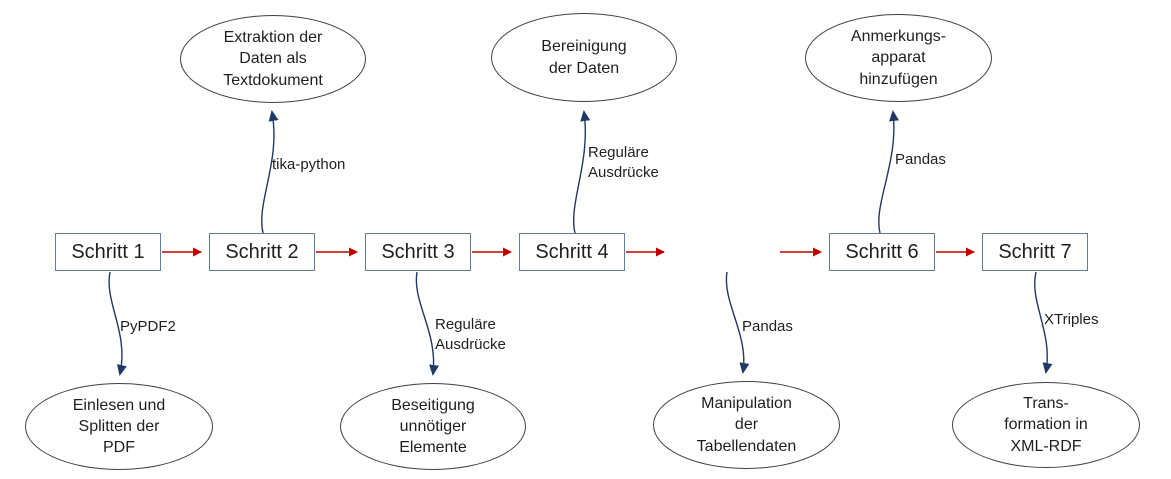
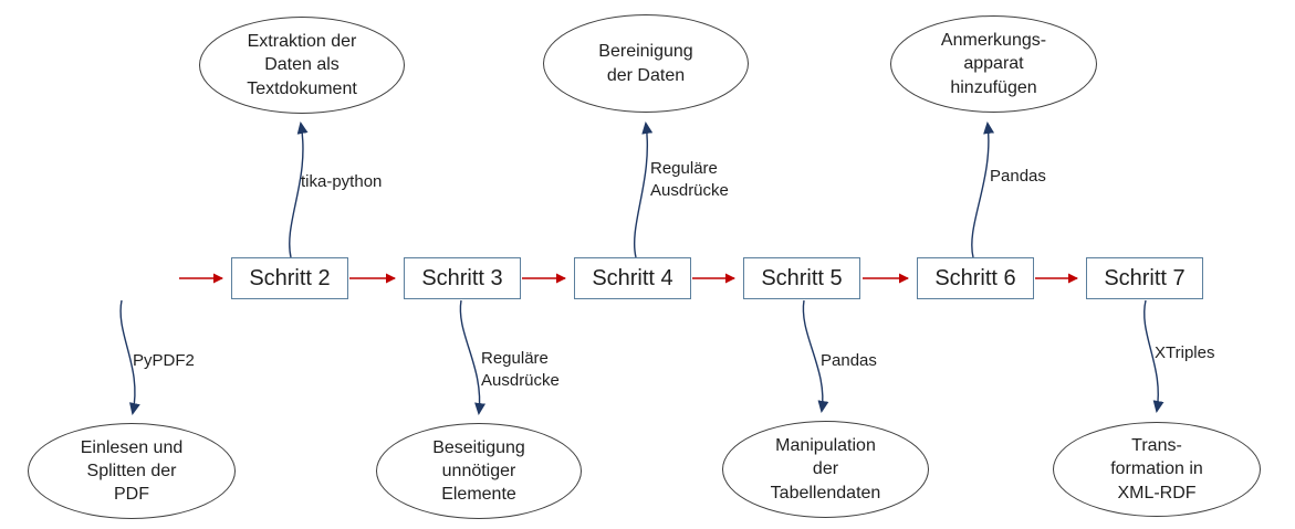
- Schritt 1
  Schritt 2
  Schritt 3
  Schritt 4
+ Schritt 5
  Schritt 6
  Schritt 7
  Extraktion der
  Daten als
  Textdokument
  Bereinigung
  der Daten
  Anmerkungs-
  apparat
  hinzufügen
  Einlesen und
  Splitten der
  PDF
  Beseitigung
  unnötiger
  Elemente
  Manipulation
  der
  Tabellendaten
  Trans-
  formation in
  XML-RDF
  PyPDF2
  tika-python
  Reguläre
  Ausdrücke
  Reguläre
  Ausdrücke
  Pandas
  Pandas
  XTriples
